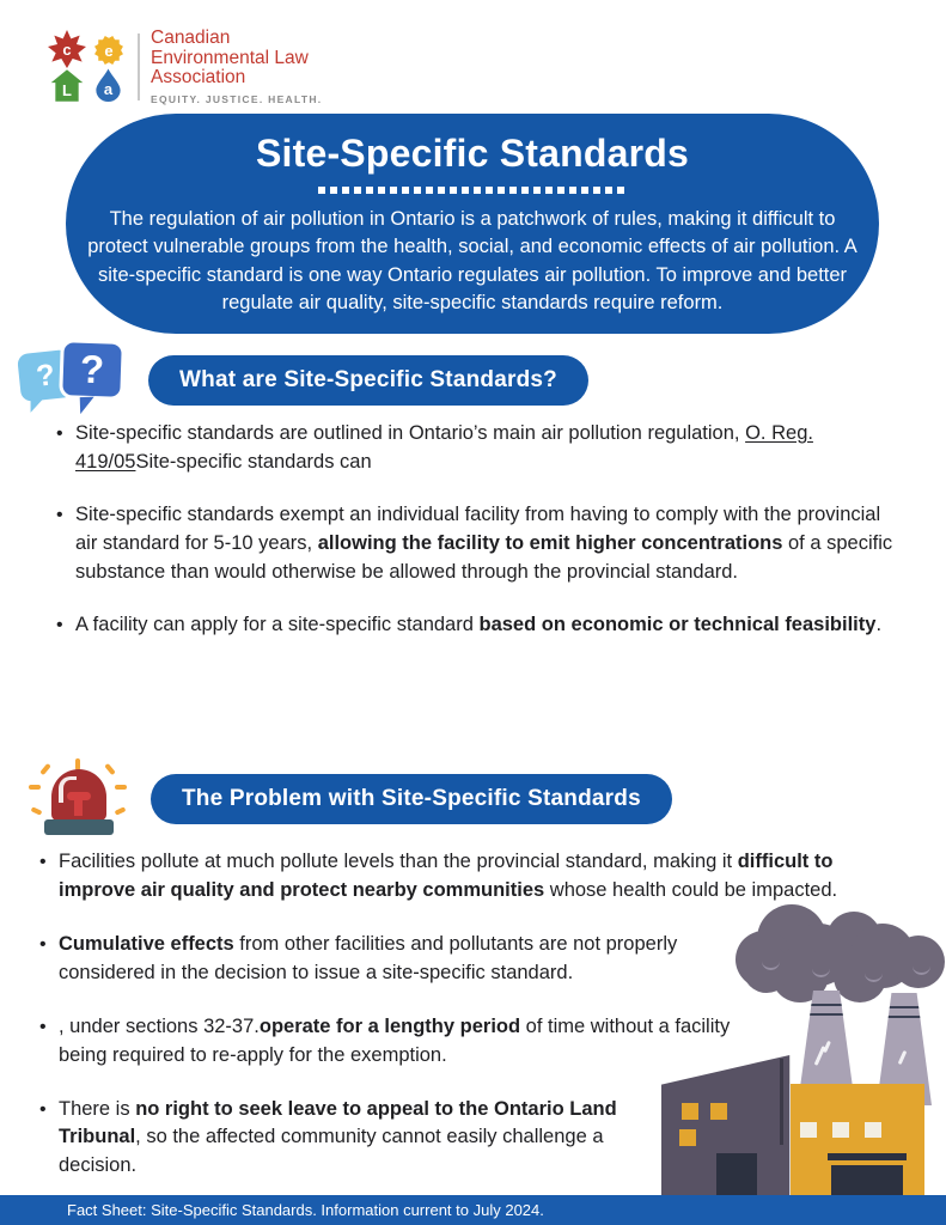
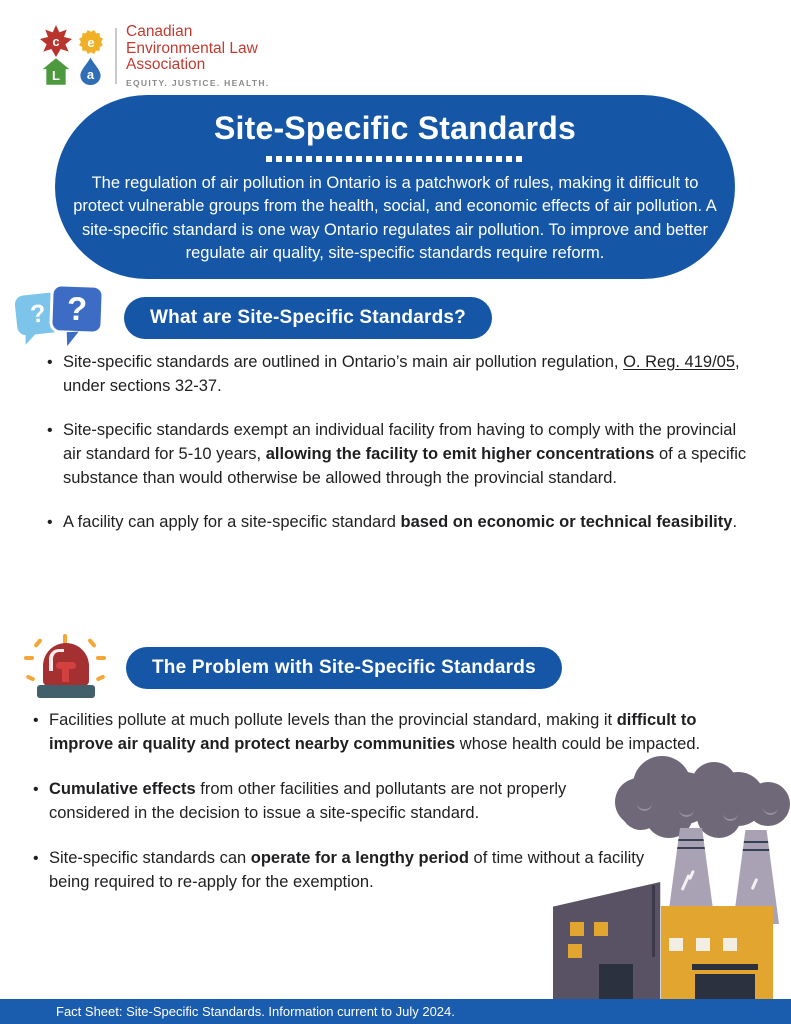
  c
  e
  L
  a
  Canadian
  Environmental Law
  Association
  EQUITY. JUSTICE. HEALTH.
  Site-Specific Standards
  The regulation of air pollution in Ontario is a patchwork of rules, making it difficult to protect vulnerable groups from the health, social, and economic effects of air pollution. A site-specific standard is one way Ontario regulates air pollution. To improve and better regulate air quality, site-specific standards require reform.
  What are Site-Specific Standards?
- Site-specific standards are outlined in Ontario’s main air pollution regulation, O. Reg. 419/05Site-specific standards can
+ Site-specific standards are outlined in Ontario’s main air pollution regulation, O. Reg. 419/05, under sections 32-37.
  Site-specific standards exempt an individual facility from having to comply with the provincial air standard for 5-10 years, allowing the facility to emit higher concentrations of a specific substance than would otherwise be allowed through the provincial standard.
  A facility can apply for a site-specific standard based on economic or technical feasibility.
  The Problem with Site-Specific Standards
  Facilities pollute at much pollute levels than the provincial standard, making it difficult to improve air quality and protect nearby communities whose health could be impacted.
  Cumulative effects from other facilities and pollutants are not properly considered in the decision to issue a site-specific standard.
- , under sections 32-37.operate for a lengthy period of time without a facility being required to re-apply for the exemption.
+ Site-specific standards can operate for a lengthy period of time without a facility being required to re-apply for the exemption.
- There is no right to seek leave to appeal to the Ontario Land Tribunal, so the affected community cannot easily challenge a decision.
  Fact Sheet: Site-Specific Standards. Information current to July 2024.
